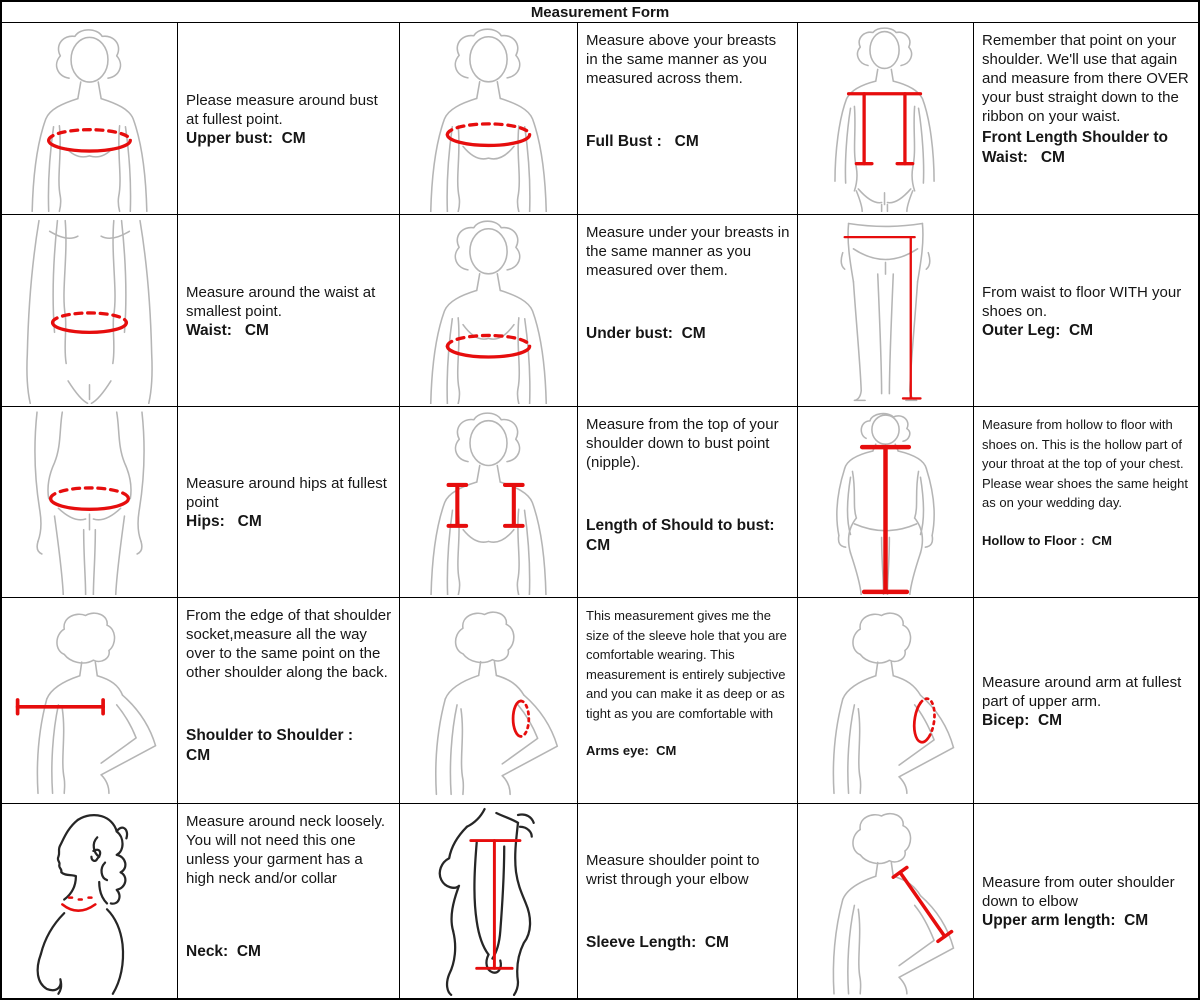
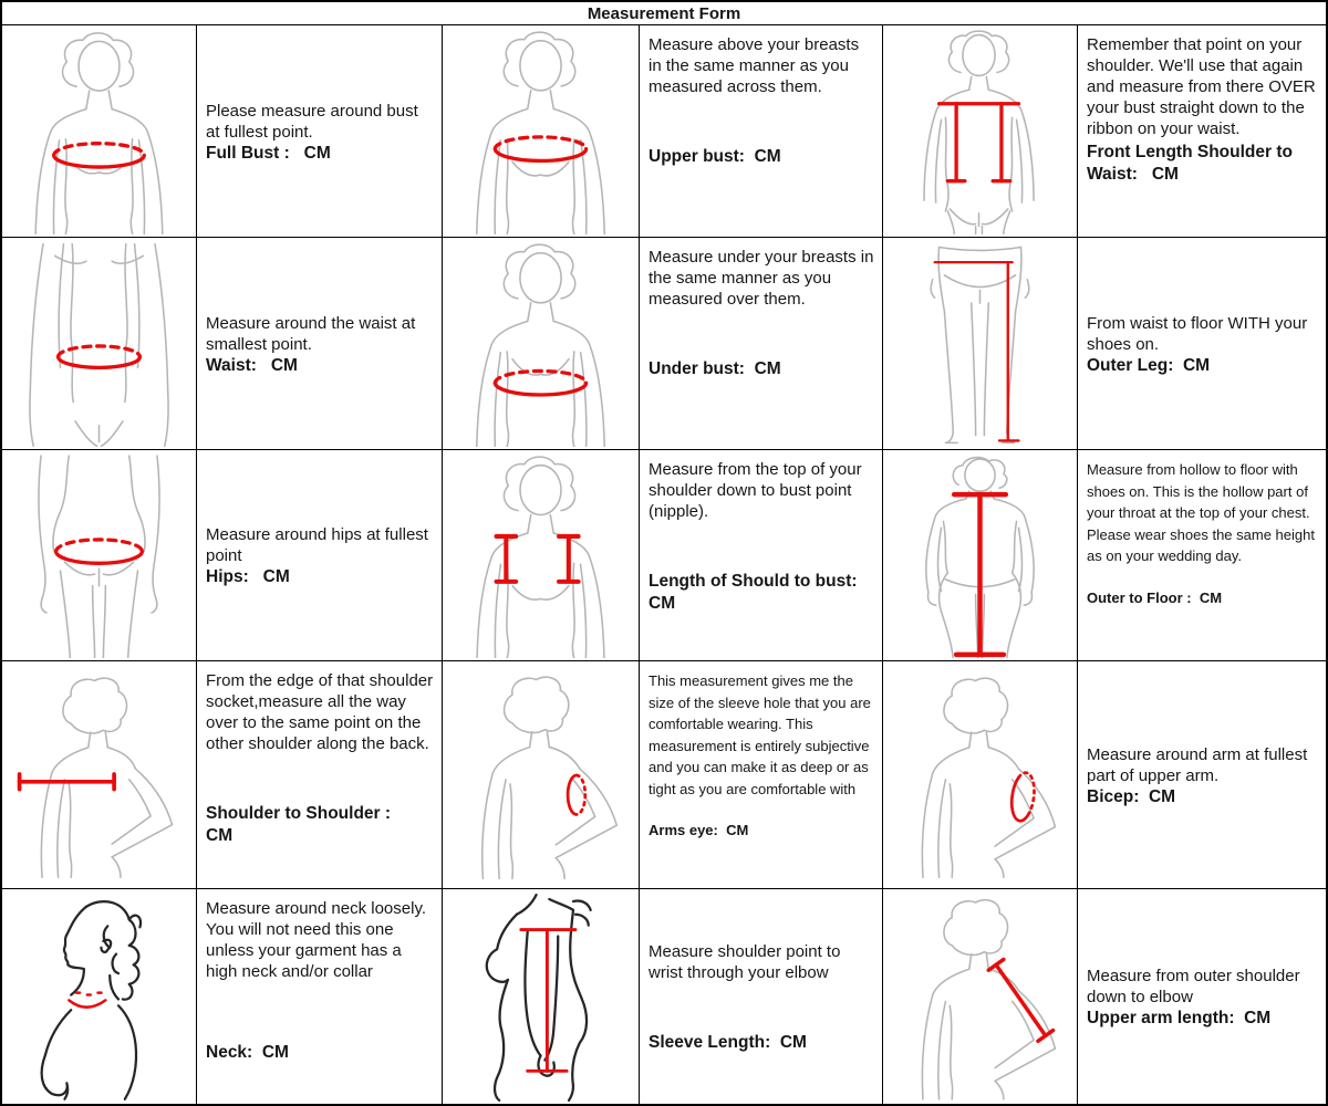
  Measurement Form
  Please measure around bust at fullest point.
- Upper bust: CM
+ Full Bust : CM
  Measure above your breasts in the same manner as you measured across them.
- Full Bust : CM
+ Upper bust: CM
  Remember that point on your shoulder. We'll use that again and measure from there OVER your bust straight down to the ribbon on your waist.
  Front Length Shoulder to Waist: CM
  Measure around the waist at smallest point.
  Waist: CM
  Measure under your breasts in the same manner as you measured over them.
  Under bust: CM
  From waist to floor WITH your shoes on.
  Outer Leg: CM
  Measure around hips at fullest point
  Hips: CM
  Measure from the top of your shoulder down to bust point (nipple).
  Length of Should to bust: CM
  Measure from hollow to floor with shoes on. This is the hollow part of your throat at the top of your chest. Please wear shoes the same height as on your wedding day.
- Hollow to Floor : CM
+ Outer to Floor : CM
  From the edge of that shoulder socket,measure all the way over to the same point on the other shoulder along the back.
  Shoulder to Shoulder :
  CM
  This measurement gives me the size of the sleeve hole that you are comfortable wearing. This measurement is entirely subjective and you can make it as deep or as tight as you are comfortable with
  Arms eye: CM
  Measure around arm at fullest part of upper arm.
  Bicep: CM
  Measure around neck loosely. You will not need this one unless your garment has a high neck and/or collar
  Neck: CM
  Measure shoulder point to wrist through your elbow
  Sleeve Length: CM
  Measure from outer shoulder down to elbow
  Upper arm length: CM
